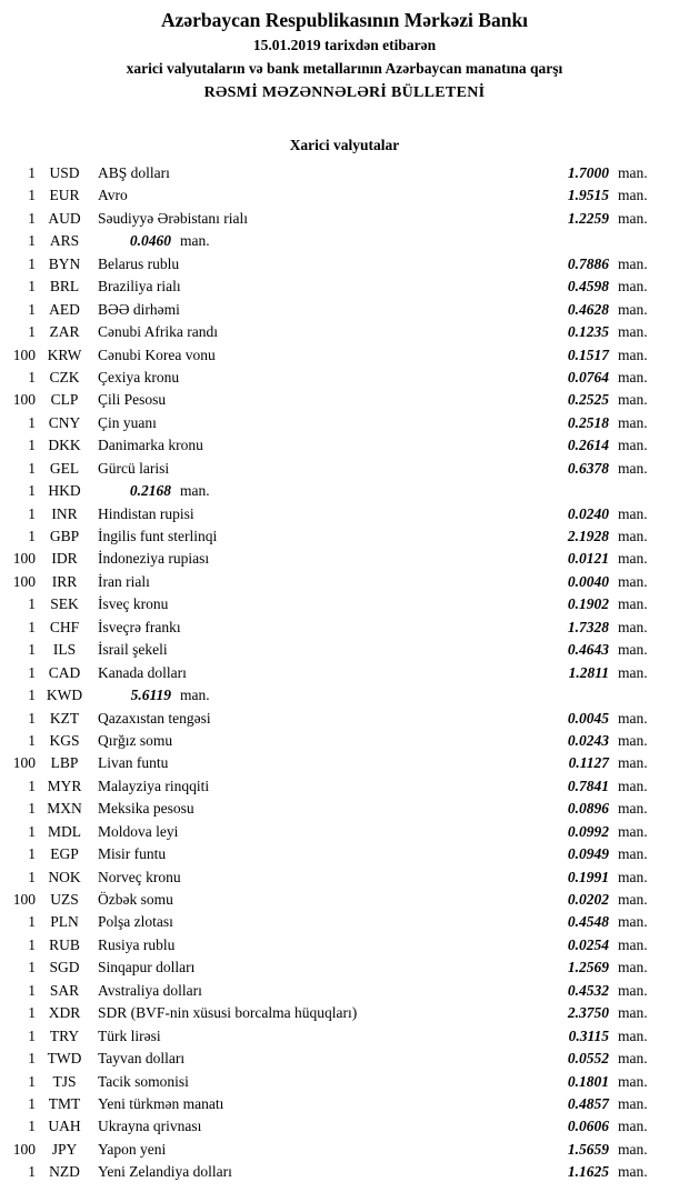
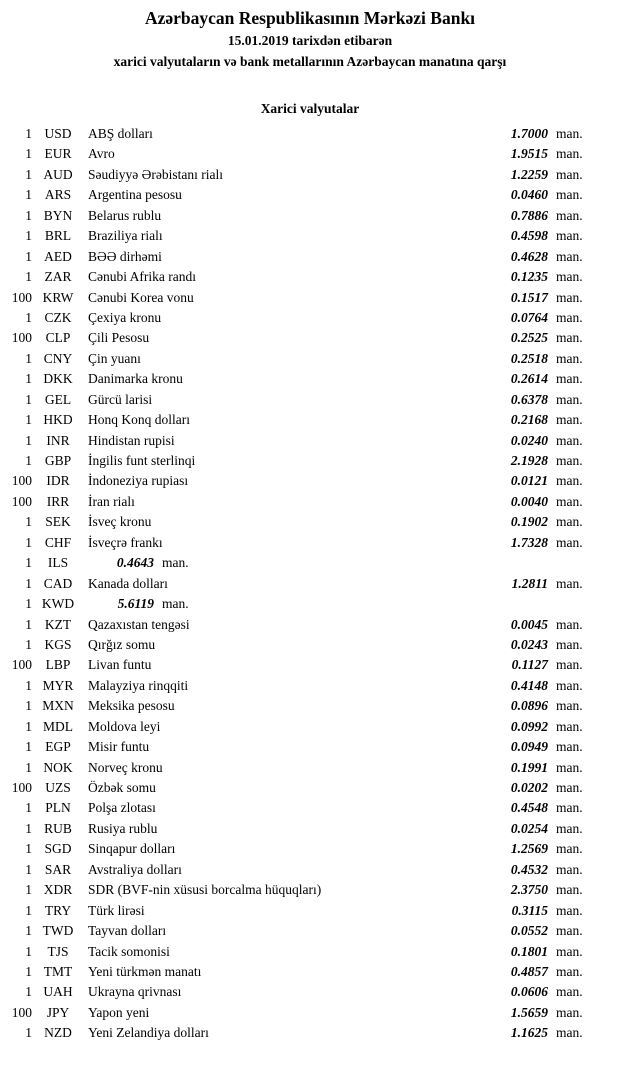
  Azərbaycan Respublikasının Mərkəzi Bankı
  15.01.2019 tarixdən etibarən
  xarici valyutaların və bank metallarının Azərbaycan manatına qarşı
- RƏSMİ MƏZƏNNƏLƏRİ BÜLLETENİ
  Xarici valyutalar
  1
  USD
  ABŞ dolları
  1.7000
  man.
  1
  EUR
  Avro
  1.9515
  man.
  1
  AUD
  Səudiyyə Ərəbistanı rialı
  1.2259
  man.
  1
  ARS
+ Argentina pesosu
  0.0460
  man.
  1
  BYN
  Belarus rublu
  0.7886
  man.
  1
  BRL
  Braziliya rialı
  0.4598
  man.
  1
  AED
  BƏƏ dirhəmi
  0.4628
  man.
  1
  ZAR
  Cənubi Afrika randı
  0.1235
  man.
  100
  KRW
  Cənubi Korea vonu
  0.1517
  man.
  1
  CZK
  Çexiya kronu
  0.0764
  man.
  100
  CLP
  Çili Pesosu
  0.2525
  man.
  1
  CNY
  Çin yuanı
  0.2518
  man.
  1
  DKK
  Danimarka kronu
  0.2614
  man.
  1
  GEL
  Gürcü larisi
  0.6378
  man.
  1
  HKD
+ Honq Konq dolları
  0.2168
  man.
  1
  INR
  Hindistan rupisi
  0.0240
  man.
  1
  GBP
  İngilis funt sterlinqi
  2.1928
  man.
  100
  IDR
  İndoneziya rupiası
  0.0121
  man.
  100
  IRR
  İran rialı
  0.0040
  man.
  1
  SEK
  İsveç kronu
  0.1902
  man.
  1
  CHF
  İsveçrə frankı
  1.7328
  man.
  1
  ILS
- İsrail şekeli
  0.4643
  man.
  1
  CAD
  Kanada dolları
  1.2811
  man.
  1
  KWD
  5.6119
  man.
  1
  KZT
  Qazaxıstan tengəsi
  0.0045
  man.
  1
  KGS
  Qırğız somu
  0.0243
  man.
  100
  LBP
  Livan funtu
  0.1127
  man.
  1
  MYR
  Malayziya rinqqiti
- 0.7841
+ 0.4148
  man.
  1
  MXN
  Meksika pesosu
  0.0896
  man.
  1
  MDL
  Moldova leyi
  0.0992
  man.
  1
  EGP
  Misir funtu
  0.0949
  man.
  1
  NOK
  Norveç kronu
  0.1991
  man.
  100
  UZS
  Özbək somu
  0.0202
  man.
  1
  PLN
  Polşa zlotası
  0.4548
  man.
  1
  RUB
  Rusiya rublu
  0.0254
  man.
  1
  SGD
  Sinqapur dolları
  1.2569
  man.
  1
  SAR
  Avstraliya dolları
  0.4532
  man.
  1
  XDR
  SDR (BVF-nin xüsusi borcalma hüquqları)
  2.3750
  man.
  1
  TRY
  Türk lirəsi
  0.3115
  man.
  1
  TWD
  Tayvan dolları
  0.0552
  man.
  1
  TJS
  Tacik somonisi
  0.1801
  man.
  1
  TMT
  Yeni türkmən manatı
  0.4857
  man.
  1
  UAH
  Ukrayna qrivnası
  0.0606
  man.
  100
  JPY
  Yapon yeni
  1.5659
  man.
  1
  NZD
  Yeni Zelandiya dolları
  1.1625
  man.
